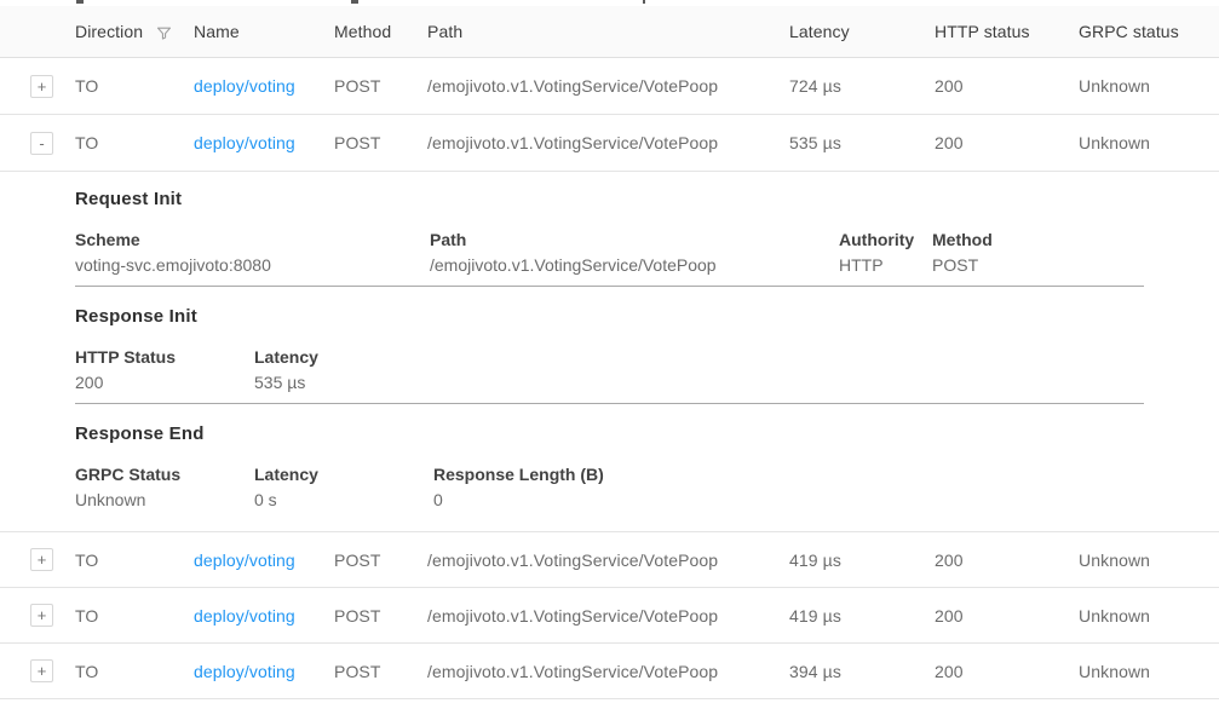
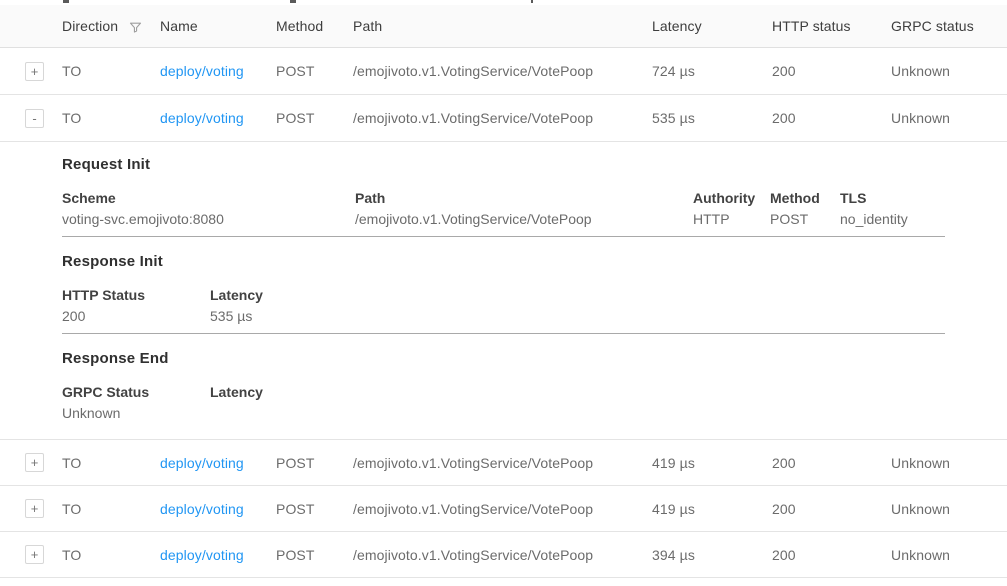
  Direction
  Name
  Method
  Path
  Latency
  HTTP status
  GRPC status
  +
  TO
  deploy/voting
  POST
  /emojivoto.v1.VotingService/VotePoop
  724 µs
  200
  Unknown
  -
  TO
  deploy/voting
  POST
  /emojivoto.v1.VotingService/VotePoop
  535 µs
  200
  Unknown
  Request Init
  Scheme
  voting-svc.emojivoto:8080
  Path
  /emojivoto.v1.VotingService/VotePoop
  Authority
  HTTP
  Method
  POST
+ TLS
+ no_identity
  Response Init
  HTTP Status
  200
  Latency
  535 µs
  Response End
  GRPC Status
  Unknown
  Latency
- 0 s
- Response Length (B)
- 0
  +
  TO
  deploy/voting
  POST
  /emojivoto.v1.VotingService/VotePoop
  419 µs
  200
  Unknown
  +
  TO
  deploy/voting
  POST
  /emojivoto.v1.VotingService/VotePoop
  419 µs
  200
  Unknown
  +
  TO
  deploy/voting
  POST
  /emojivoto.v1.VotingService/VotePoop
  394 µs
  200
  Unknown
